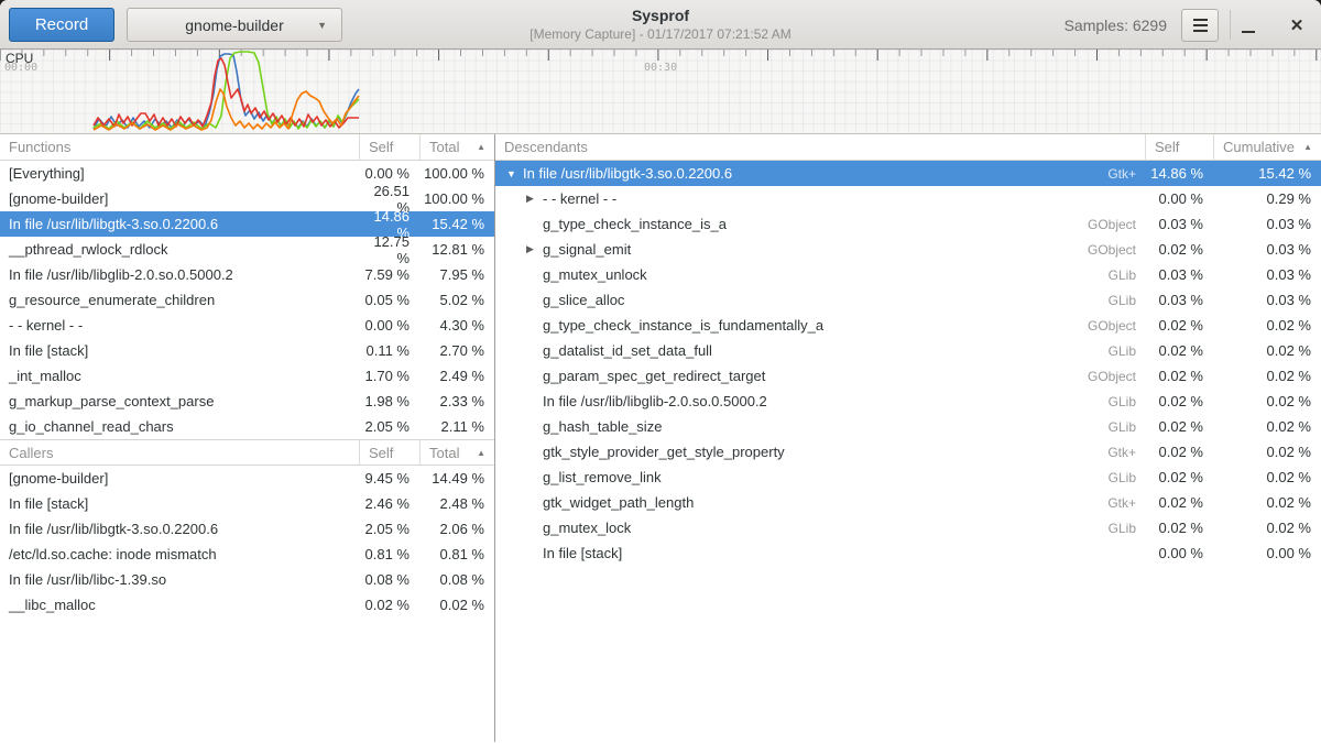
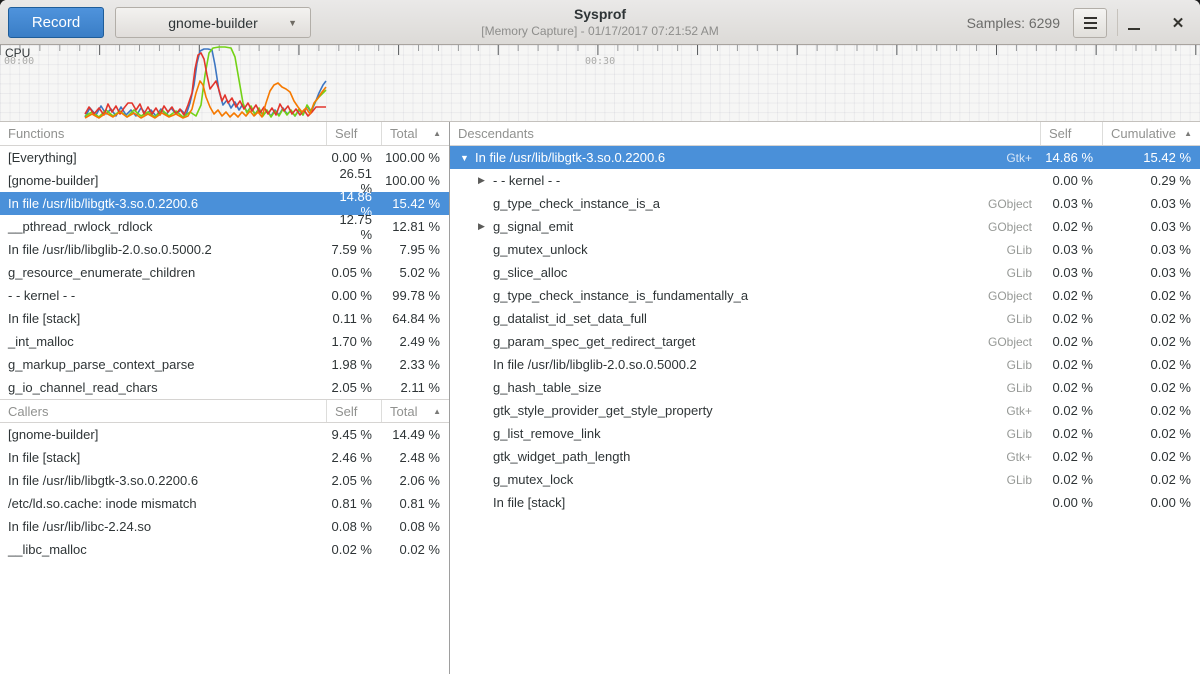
  Record
  gnome-builder
  ▼
  Sysprof
  [Memory Capture] - 01/17/2017 07:21:52 AM
  Samples: 6299
  ✕
  CPU
  00:00
  00:30
  Functions
  Self
  Total
  ▲
  [Everything]
  0.00 %
  100.00 %
  [gnome-builder]
  26.51 %
  100.00 %
  In file /usr/lib/libgtk-3.so.0.2200.6
  14.86 %
  15.42 %
  __pthread_rwlock_rdlock
  12.75 %
  12.81 %
  In file /usr/lib/libglib-2.0.so.0.5000.2
  7.59 %
  7.95 %
  g_resource_enumerate_children
  0.05 %
  5.02 %
  - - kernel - -
  0.00 %
- 4.30 %
+ 99.78 %
  In file [stack]
  0.11 %
- 2.70 %
+ 64.84 %
  _int_malloc
  1.70 %
  2.49 %
  g_markup_parse_context_parse
  1.98 %
  2.33 %
  g_io_channel_read_chars
  2.05 %
  2.11 %
  Callers
  Self
  Total
  ▲
  [gnome-builder]
  9.45 %
  14.49 %
  In file [stack]
  2.46 %
  2.48 %
  In file /usr/lib/libgtk-3.so.0.2200.6
  2.05 %
  2.06 %
  /etc/ld.so.cache: inode mismatch
  0.81 %
  0.81 %
- In file /usr/lib/libc-1.39.so
+ In file /usr/lib/libc-2.24.so
  0.08 %
  0.08 %
  __libc_malloc
  0.02 %
  0.02 %
  Descendants
  Self
  Cumulative
  ▲
  ▼
  In file /usr/lib/libgtk-3.so.0.2200.6
  Gtk+
  14.86 %
  15.42 %
  ▶
  - - kernel - -
  0.00 %
  0.29 %
  g_type_check_instance_is_a
  GObject
  0.03 %
  0.03 %
  ▶
  g_signal_emit
  GObject
  0.02 %
  0.03 %
  g_mutex_unlock
  GLib
  0.03 %
  0.03 %
  g_slice_alloc
  GLib
  0.03 %
  0.03 %
  g_type_check_instance_is_fundamentally_a
  GObject
  0.02 %
  0.02 %
  g_datalist_id_set_data_full
  GLib
  0.02 %
  0.02 %
  g_param_spec_get_redirect_target
  GObject
  0.02 %
  0.02 %
  In file /usr/lib/libglib-2.0.so.0.5000.2
  GLib
  0.02 %
  0.02 %
  g_hash_table_size
  GLib
  0.02 %
  0.02 %
  gtk_style_provider_get_style_property
  Gtk+
  0.02 %
  0.02 %
  g_list_remove_link
  GLib
  0.02 %
  0.02 %
  gtk_widget_path_length
  Gtk+
  0.02 %
  0.02 %
  g_mutex_lock
  GLib
  0.02 %
  0.02 %
  In file [stack]
  0.00 %
  0.00 %
